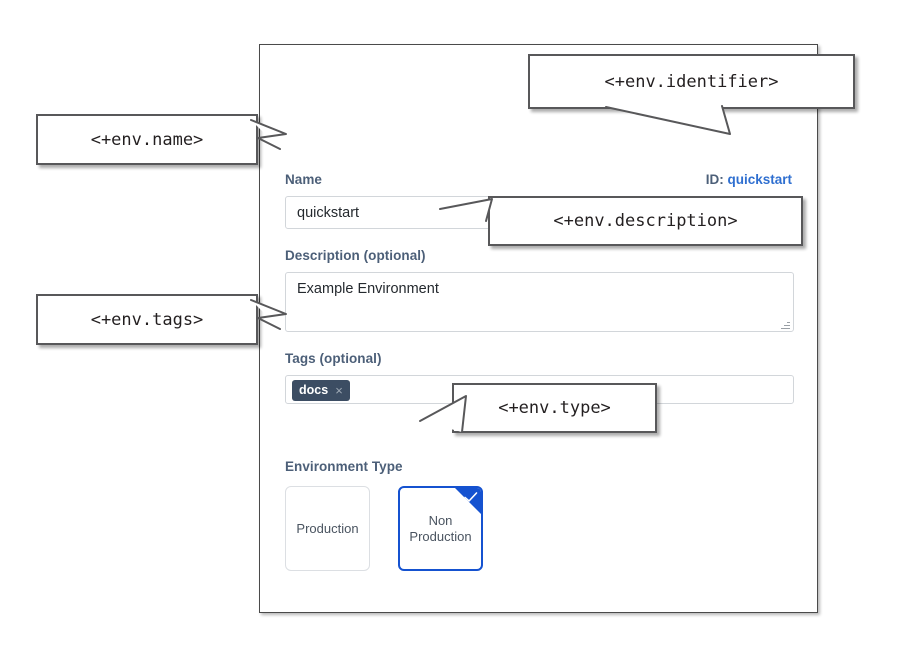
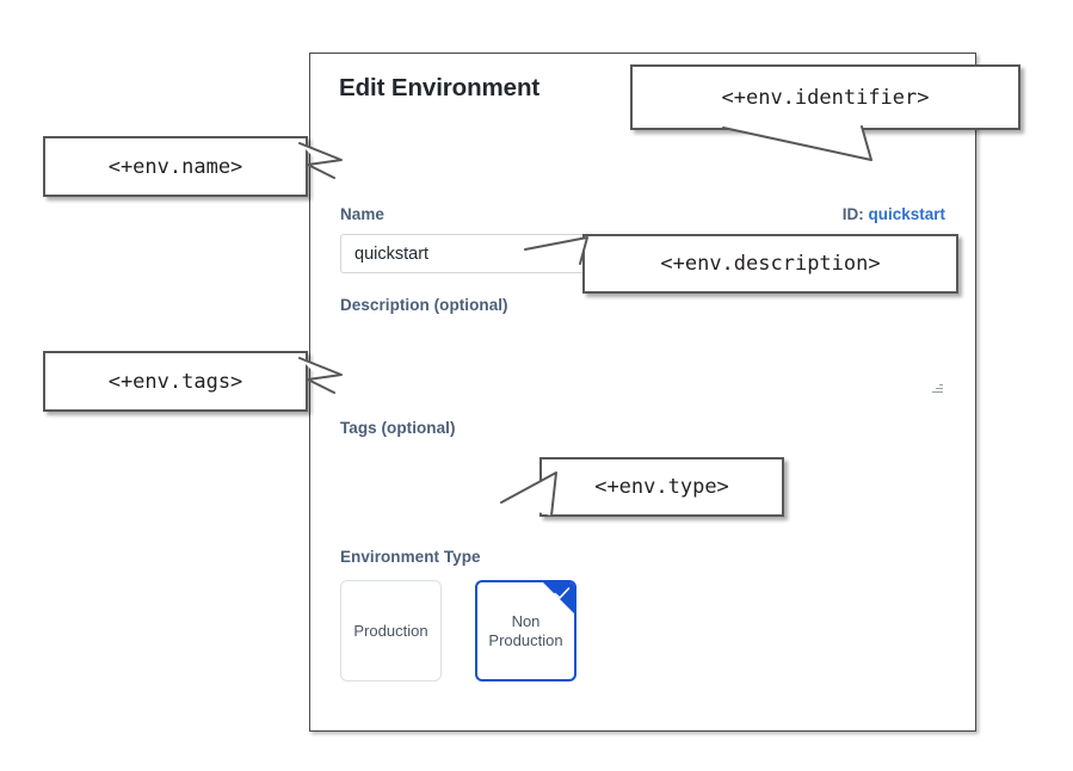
+ Edit Environment
  Name
  quickstart
  ID: quickstart
  Description (optional)
- Example Environment
  Tags (optional)
- docs
- ×
  Environment Type
  Production
  Non
  Production
  <+env.name>
  <+env.tags>
  <+env.identifier>
  <+env.description>
  <+env.type>
